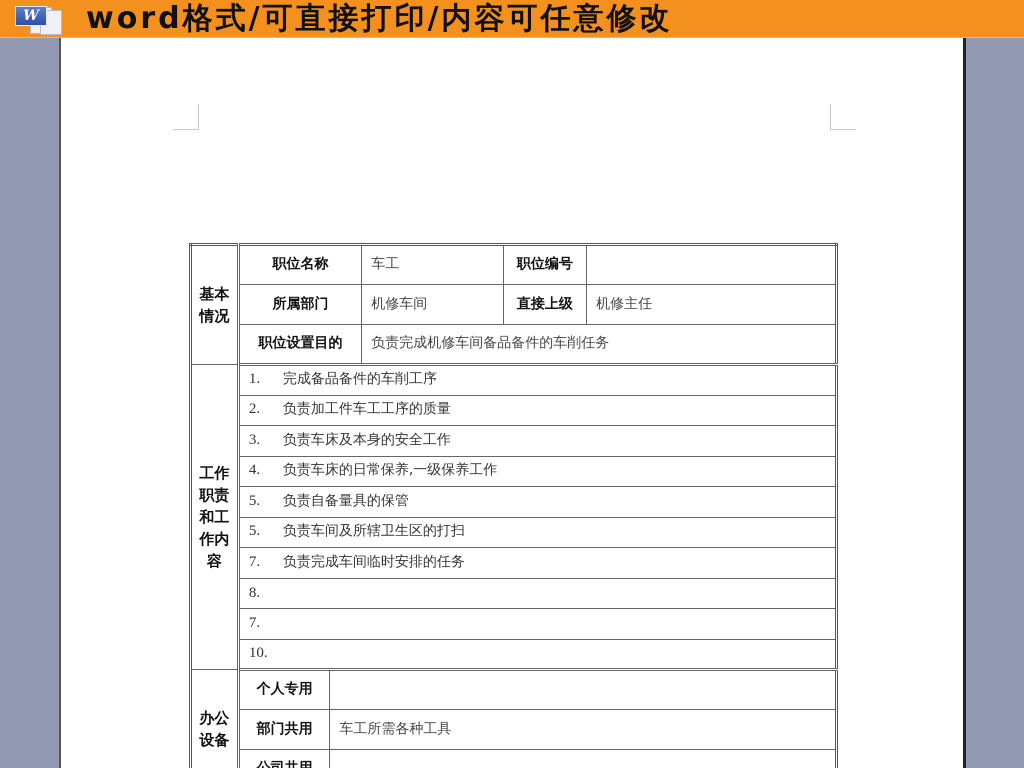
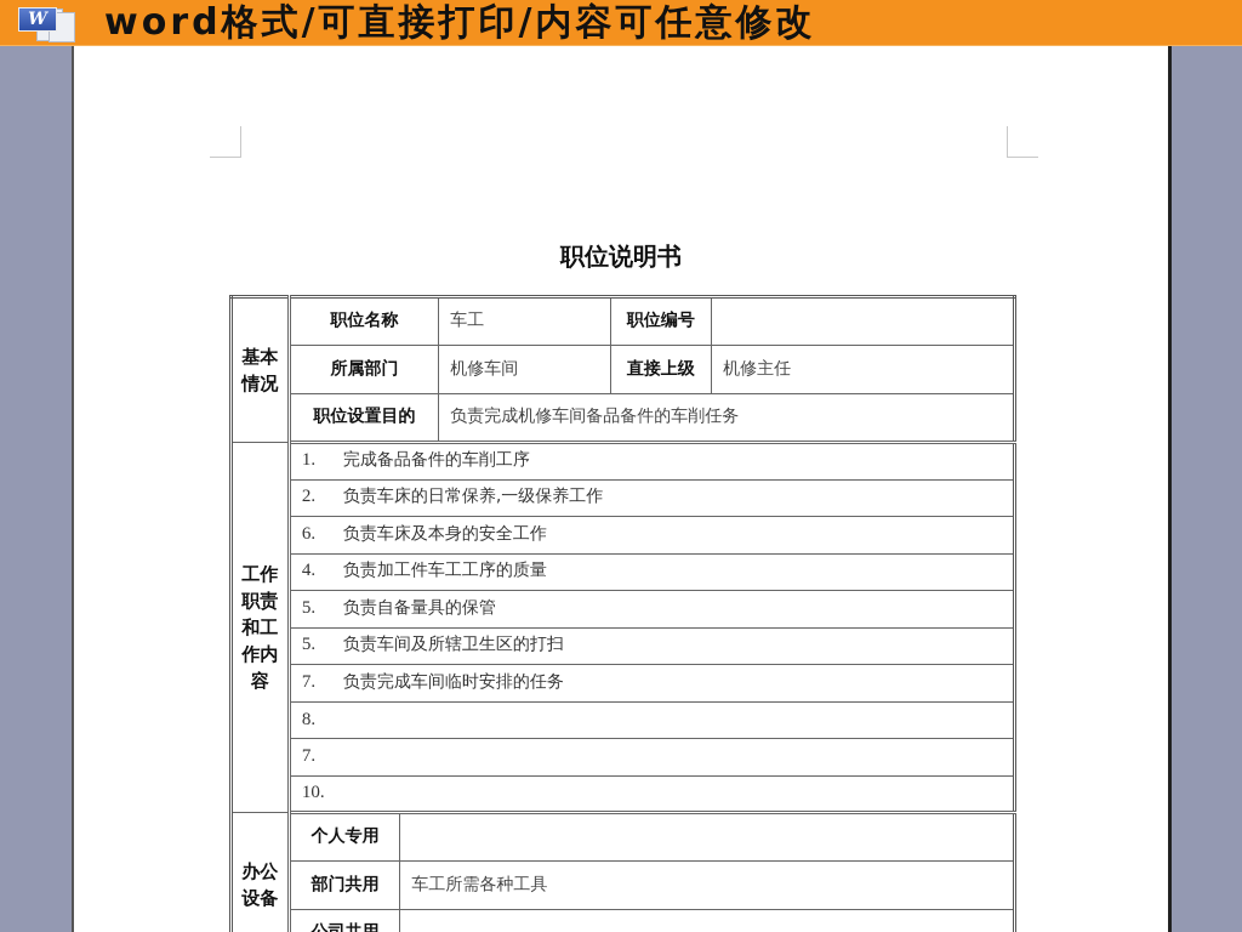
  W
  word格式/可直接打印/内容可任意修改
+ 职位说明书
  基本 情况	职位名称	车工	职位编号
  所属部门	机修车间	直接上级	机修主任
  职位设置目的	负责完成机修车间备品备件的车削任务
  工作 职责 和工 作内 容	1. 完成备品备件的车削工序
- 2. 负责加工件车工工序的质量
+ 2. 负责车床的日常保养,一级保养工作
- 3. 负责车床及本身的安全工作
+ 6. 负责车床及本身的安全工作
- 4. 负责车床的日常保养,一级保养工作
+ 4. 负责加工件车工工序的质量
  5. 负责自备量具的保管
  5. 负责车间及所辖卫生区的打扫
  7. 负责完成车间临时安排的任务
  8.
  7.
  10.
  办公 设备	个人专用
  部门共用	车工所需各种工具
